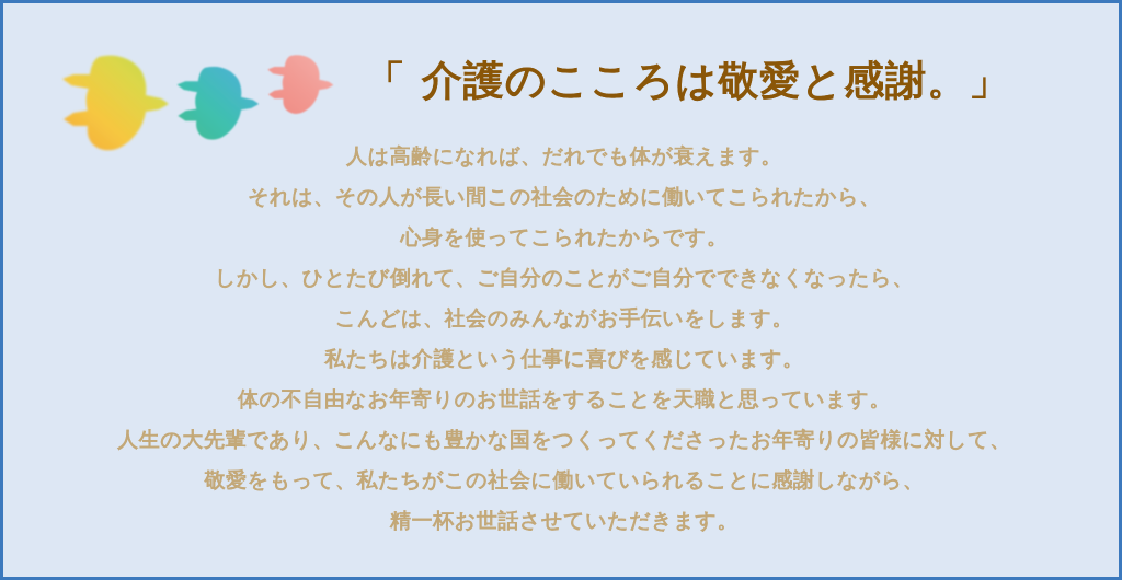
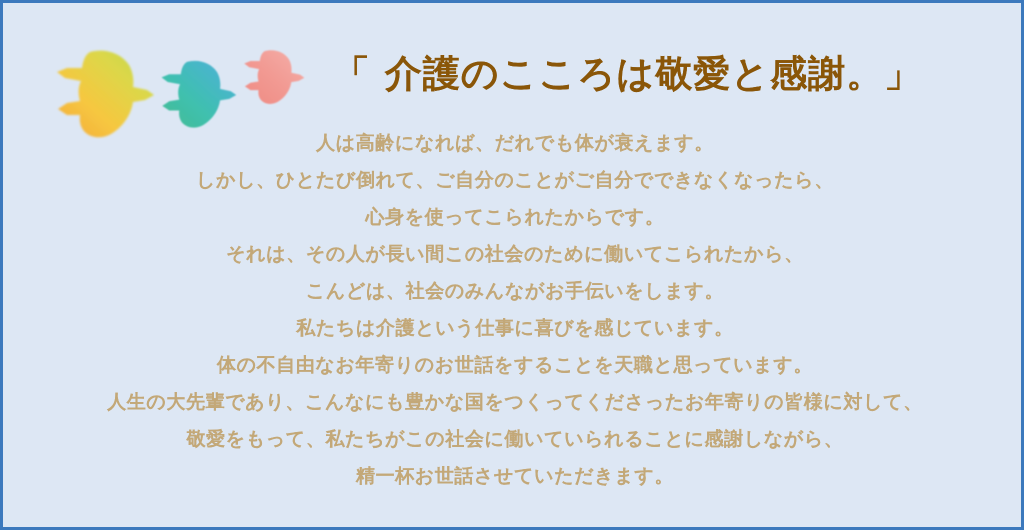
  「 介護のこころは敬愛と感謝。」
  人は高齢になれば、だれでも体が衰えます。
- それは、その人が長い間この社会のために働いてこられたから、
+ しかし、ひとたび倒れて、ご自分のことがご自分でできなくなったら、
  心身を使ってこられたからです。
- しかし、ひとたび倒れて、ご自分のことがご自分でできなくなったら、
+ それは、その人が長い間この社会のために働いてこられたから、
  こんどは、社会のみんながお手伝いをします。
  私たちは介護という仕事に喜びを感じています。
  体の不自由なお年寄りのお世話をすることを天職と思っています。
  人生の大先輩であり、こんなにも豊かな国をつくってくださったお年寄りの皆様に対して、
  敬愛をもって、私たちがこの社会に働いていられることに感謝しながら、
  精一杯お世話させていただきます。
